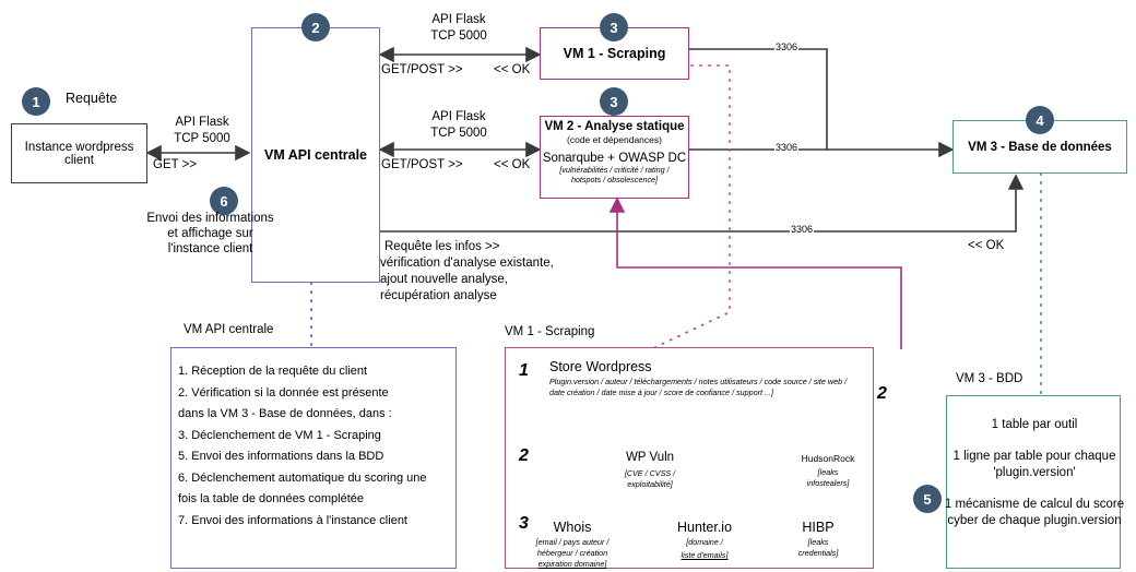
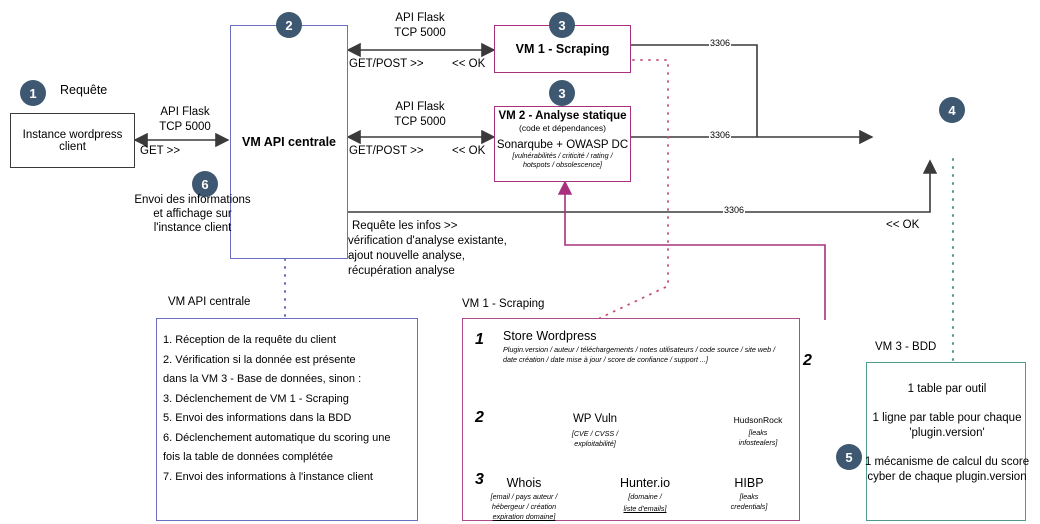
  Instance wordpress
  client
  VM API centrale
  VM 1 - Scraping
  VM 2 - Analyse statique
  (code et dépendances)
  Sonarqube + OWASP DC
  [vulnérabilités / criticité / rating /
  hotspots / obsolescence]
- VM 3 - Base de données
  1
  2
  3
  3
  4
  6
  5
  Requête
  API Flask
  TCP 5000
  GET >>
  API Flask
  TCP 5000
  GET/POST >>
  << OK
  API Flask
  TCP 5000
  GET/POST >>
  << OK
  3306
  3306
  3306
  << OK
  Envoi des informations
  et affichage sur
  l'instance client
  Requête les infos >>
  vérification d'analyse existante,
  ajout nouvelle analyse,
  récupération analyse
  VM API centrale
  1. Réception de la requête du client
  2. Vérification si la donnée est présente
- dans la VM 3 - Base de données, dans :
+ dans la VM 3 - Base de données, sinon :
  3. Déclenchement de VM 1 - Scraping
  5. Envoi des informations dans la BDD
  6. Déclenchement automatique du scoring une
  fois la table de données complétée
  7. Envoi des informations à l'instance client
  VM 1 - Scraping
  1
  2
  3
  Store Wordpress
  Plugin.version / auteur / téléchargements / notes utilisateurs / code source / site web /
  date création / date mise à jour / score de confiance / support ...]
  WP Vuln
  [CVE / CVSS /
  exploitabilité]
  HudsonRock
  [leaks
  infostealers]
  Whois
  [email / pays auteur /
  hébergeur / création
  expiration domaine]
  Hunter.io
  [domaine /
  liste d'emails]
  HIBP
  [leaks
  credentials]
  2
  VM 3 - BDD
  1 table par outil
  1 ligne par table pour chaque
  'plugin.version'
  1 mécanisme de calcul du score
  cyber de chaque plugin.version
